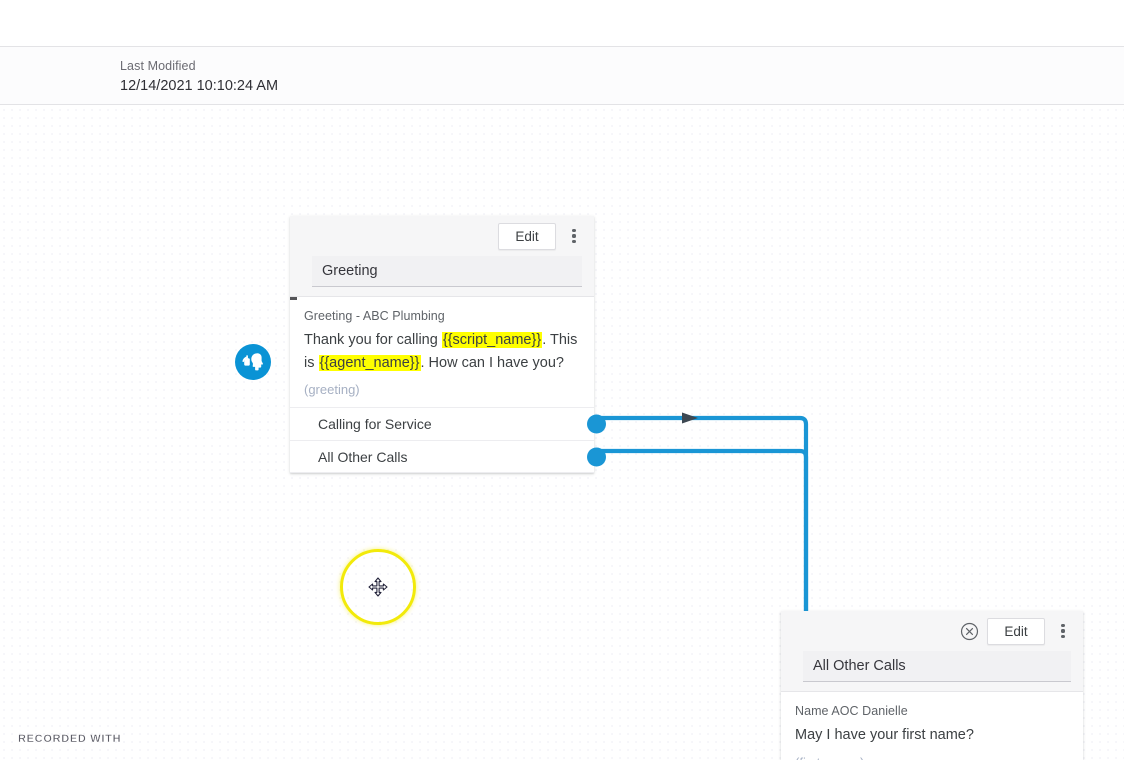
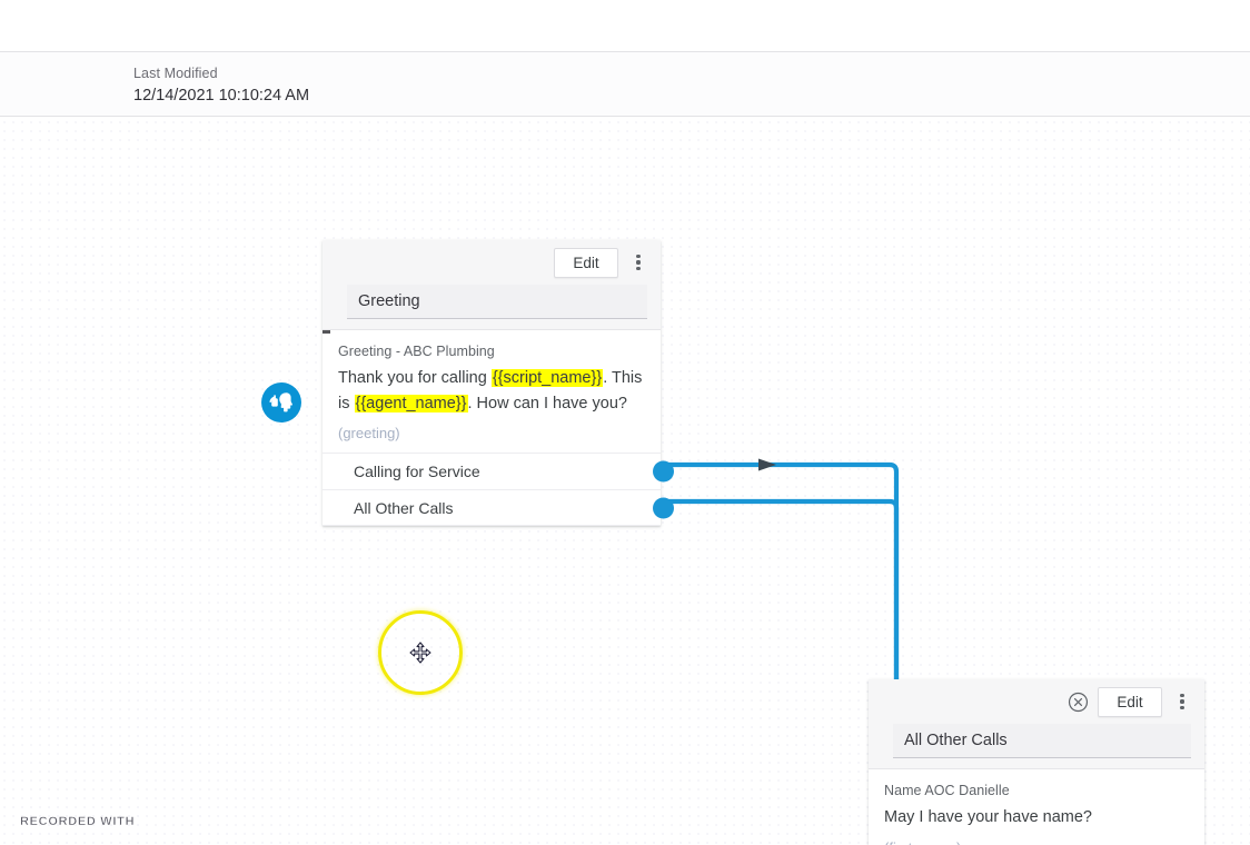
  Last Modified
  12/14/2021 10:10:24 AM
  Edit
  Greeting
  Greeting - ABC Plumbing
  Thank you for calling {{script_name}}. This is {{agent_name}}. How can I have you?
  (greeting)
  Calling for Service
  All Other Calls
  Edit
  All Other Calls
  Name AOC Danielle
- May I have your first name?
+ May I have your have name?
  RECORDED WITH
